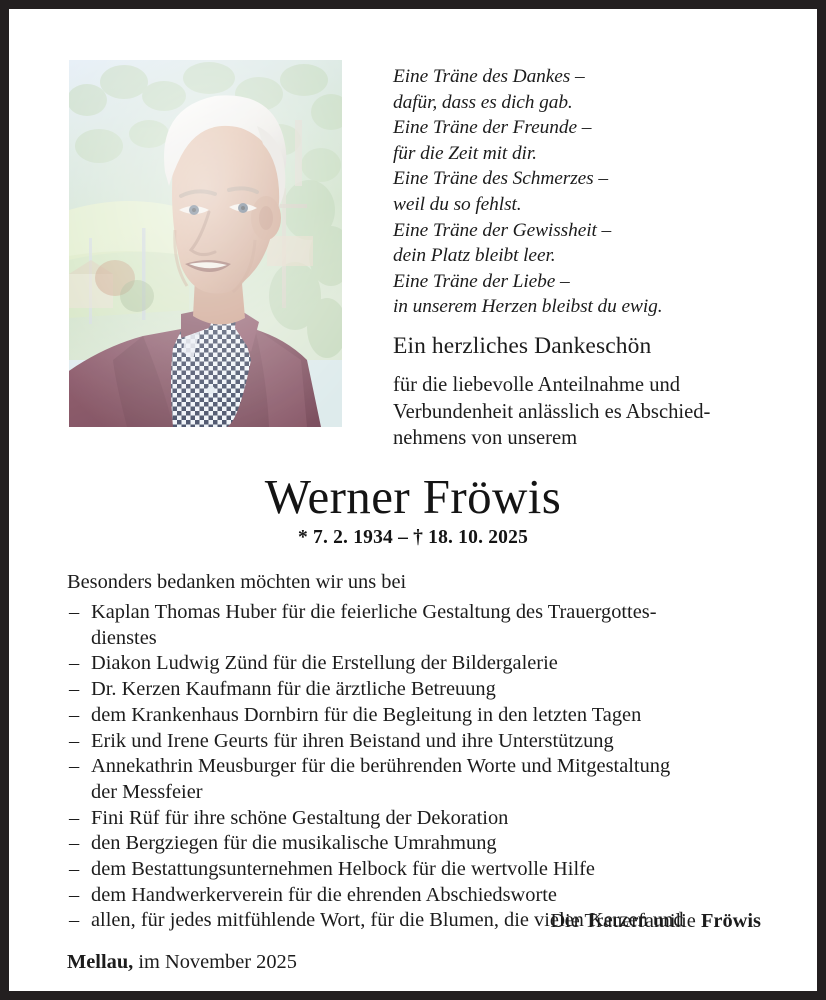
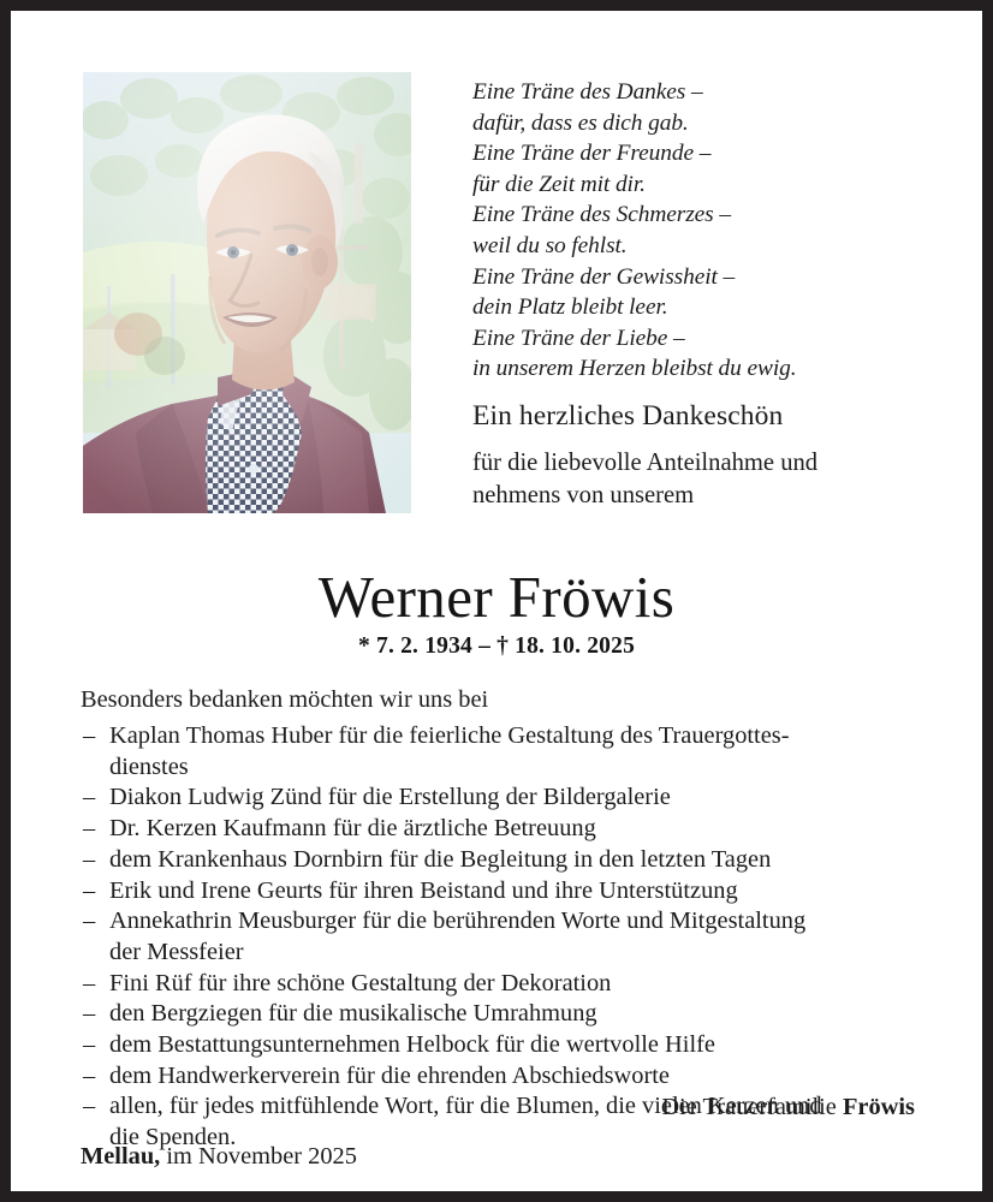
  Eine Träne des Dankes –
  dafür, dass es dich gab.
  Eine Träne der Freunde –
  für die Zeit mit dir.
  Eine Träne des Schmerzes –
  weil du so fehlst.
  Eine Träne der Gewissheit –
  dein Platz bleibt leer.
  Eine Träne der Liebe –
  in unserem Herzen bleibst du ewig.
  Ein herzliches Dankeschön
  für die liebevolle Anteilnahme und
- Verbundenheit anlässlich es Abschied-
  nehmens von unserem
  Werner Fröwis
  * 7. 2. 1934 – † 18. 10. 2025
  Besonders bedanken möchten wir uns bei
  –
  Kaplan Thomas Huber für die feierliche Gestaltung des Trauergottes-
  dienstes
  –
  Diakon Ludwig Zünd für die Erstellung der Bildergalerie
  –
  Dr. Kerzen Kaufmann für die ärztliche Betreuung
  –
  dem Krankenhaus Dornbirn für die Begleitung in den letzten Tagen
  –
  Erik und Irene Geurts für ihren Beistand und ihre Unterstützung
  –
  Annekathrin Meusburger für die berührenden Worte und Mitgestaltung
  der Messfeier
  –
  Fini Rüf für ihre schöne Gestaltung der Dekoration
  –
  den Bergziegen für die musikalische Umrahmung
  –
  dem Bestattungsunternehmen Helbock für die wertvolle Hilfe
  –
  dem Handwerkerverein für die ehrenden Abschiedsworte
  –
  allen, für jedes mitfühlende Wort, für die Blumen, die vielen Kerzen und
+ die Spenden.
  Die Trauerfamilie Fröwis
  Mellau, im November 2025
